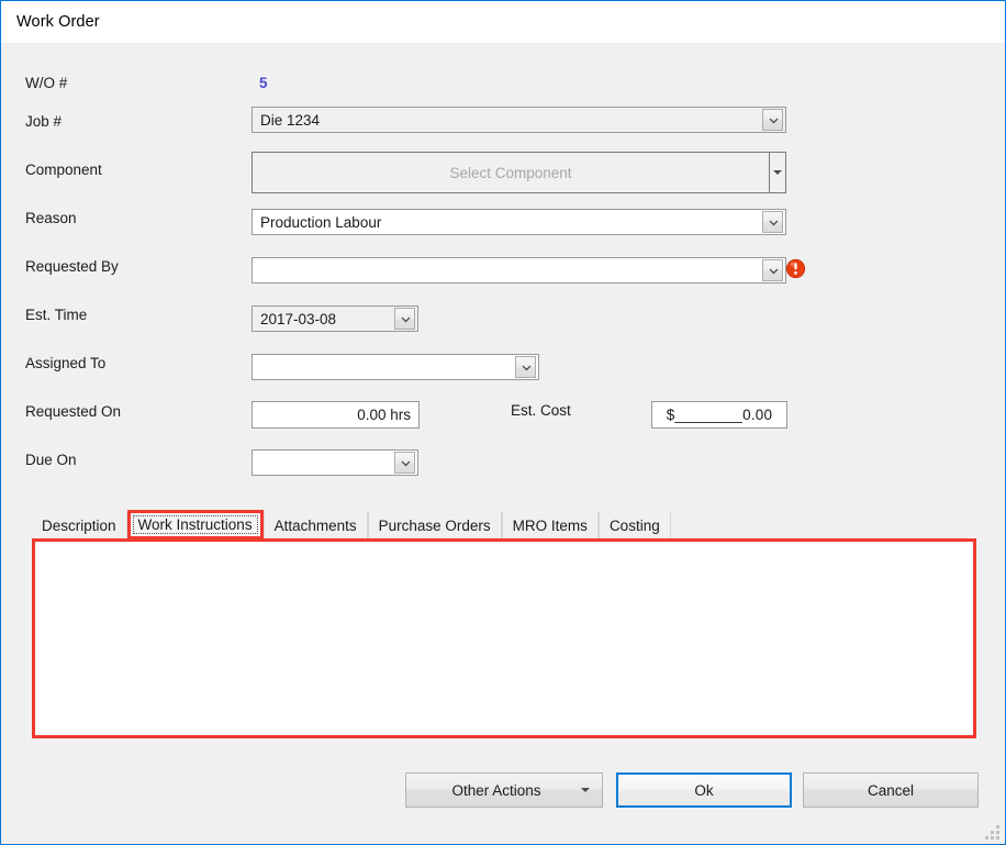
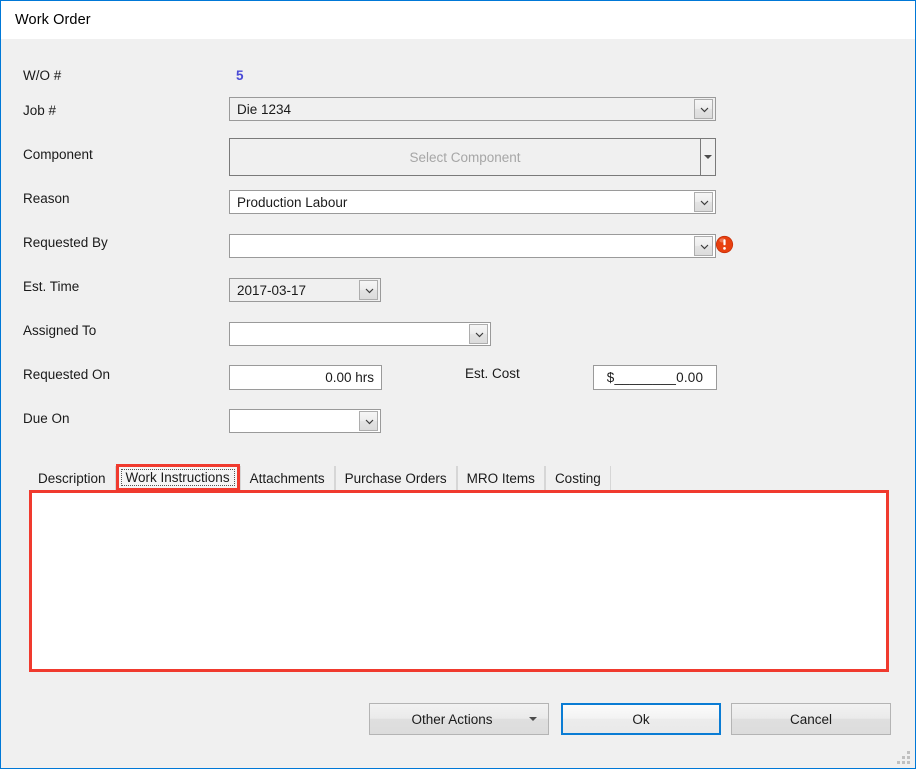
  Work Order
  W/O #
  5
  Job #
  Die 1234
  Component
  Select Component
  Reason
  Production Labour
  Requested By
  Est. Time
- 2017-03-08
+ 2017-03-17
  Assigned To
  Requested On
  0.00 hrs
  Est. Cost
  $________0.00
  Due On
  Description
  Work Instructions
  Attachments
  Purchase Orders
  MRO Items
  Costing
  Other Actions
  Ok
  Cancel
